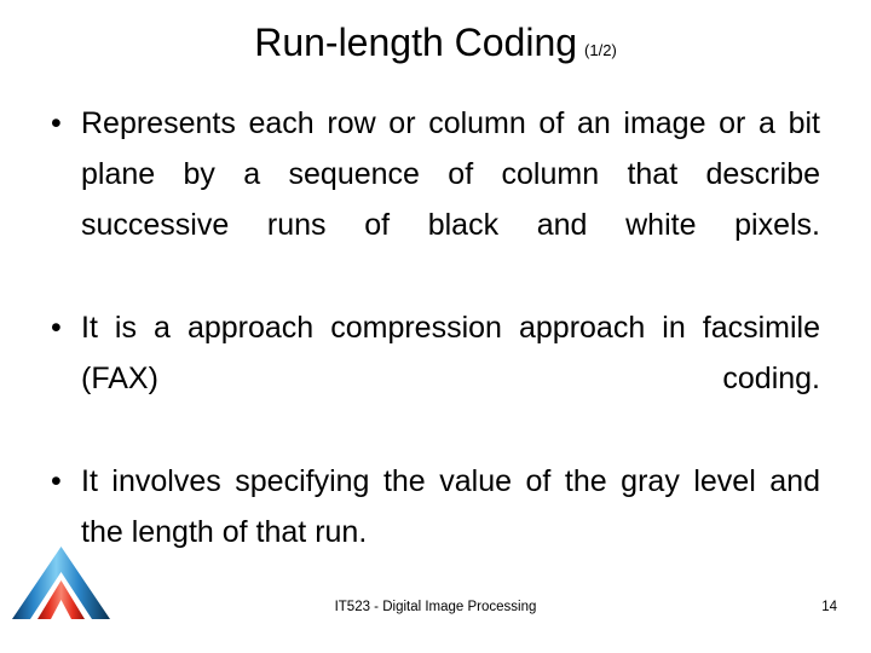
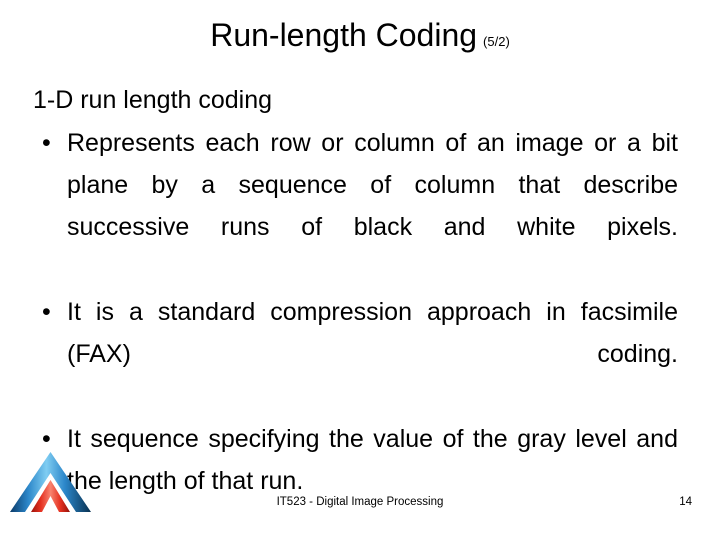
- Run-length Coding (1/2)
+ Run-length Coding (5/2)
+ 1-D run length coding
  •
  Represents each row or column of an image or a bit plane by a sequence of column that describe successive runs of black and white pixels.
  •
- It is a approach compression approach in facsimile (FAX) coding.
+ It is a standard compression approach in facsimile (FAX) coding.
  •
- It involves specifying the value of the gray level and the length of that run.
+ It sequence specifying the value of the gray level and the length of that run.
  IT523 - Digital Image Processing
  14
